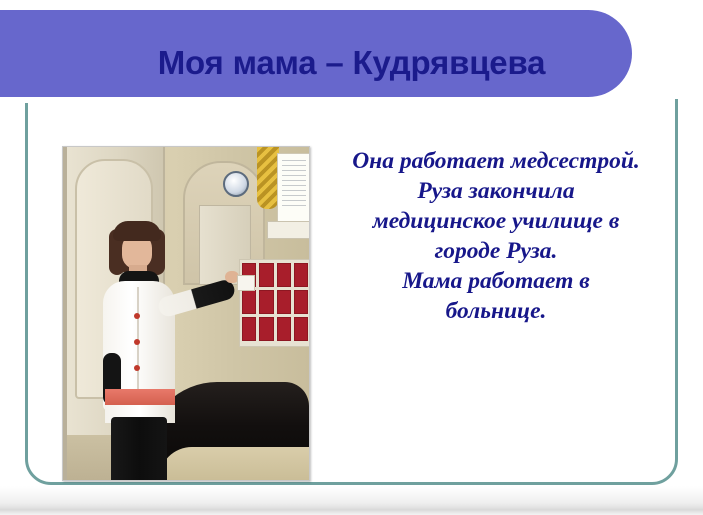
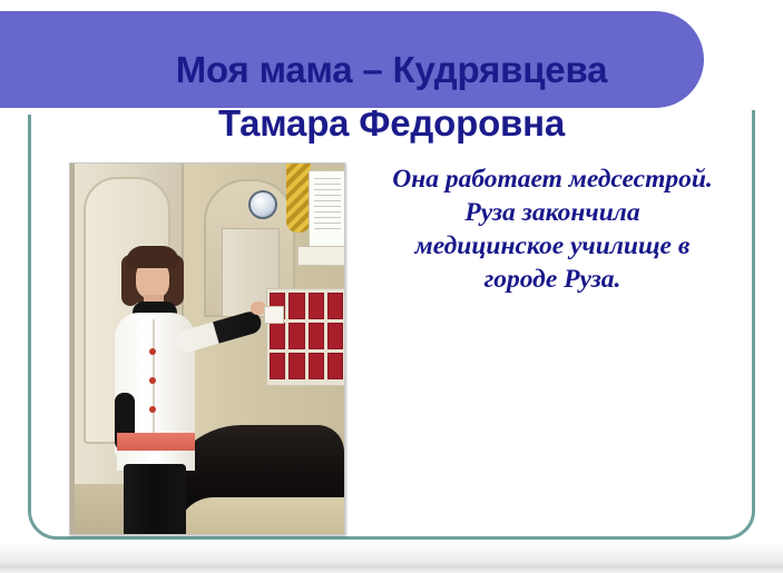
  Моя мама – Кудрявцева
+ Тамара Федоровна
  Она работает медсестрой. Руза закончила медицинское училище в городе Руза.
- Мама работает в больнице.
